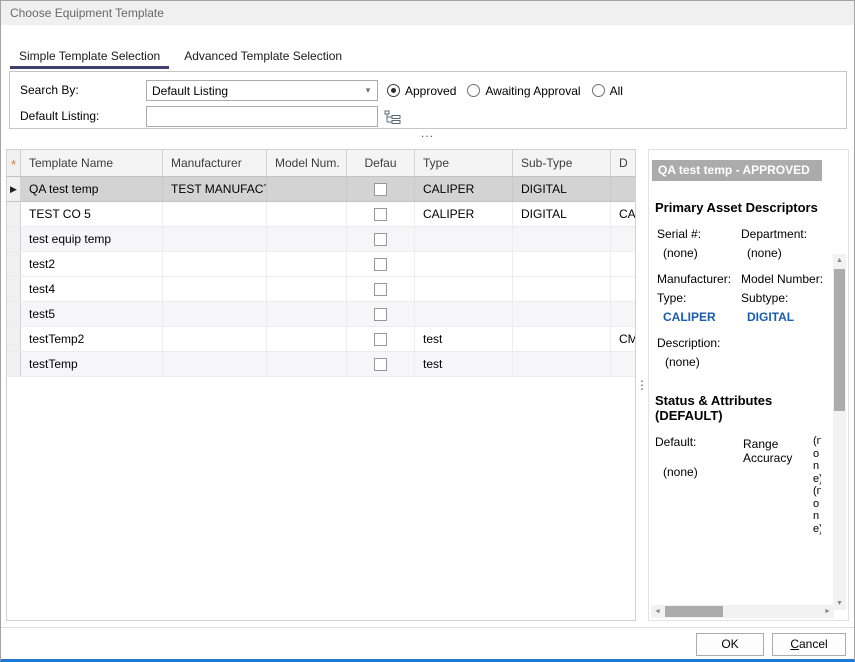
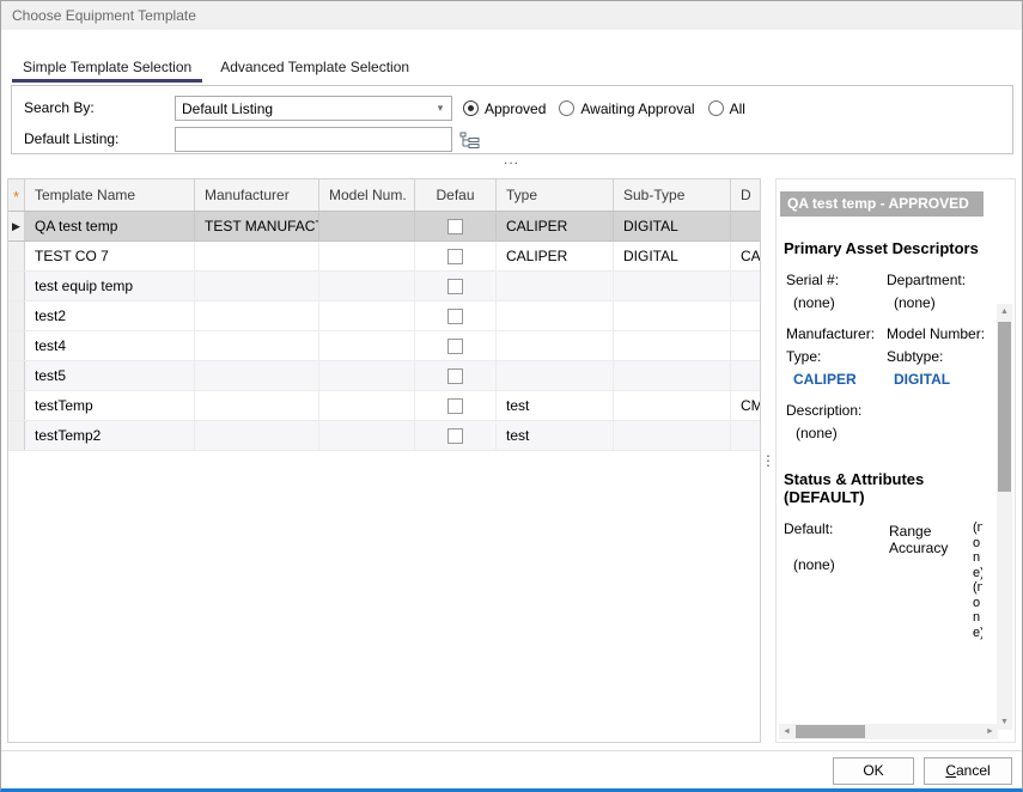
  Choose Equipment Template
  Simple Template Selection
  Advanced Template Selection
  Search By:
  Default Listing
  ▾
  Approved
  Awaiting Approval
  All
  Default Listing:
  ...
  *
  Template Name
  Manufacturer
  Model Num.
  Defau
  Type
  Sub-Type
  D
  ▶
  QA test temp
  CALIPER
  DIGITAL
- TEST CO 5
+ TEST CO 7
  CALIPER
  DIGITAL
  CA
  test equip temp
  test2
  test4
  test5
- testTemp2
+ testTemp
  test
  CM
- testTemp
+ testTemp2
  test
  ⋮
  QA test temp - APPROVED
  Primary Asset Descriptors
  Serial #:	Department:
  (none)	(none)
  Manufacturer:	Model Number:
  Type:	Subtype:
  CALIPER	DIGITAL
  Description:
  (none)
  Status & Attributes (DEFAULT)
  Default:
  (none)
  Range Accuracy
  (none)(none)
  OK
  Cancel
